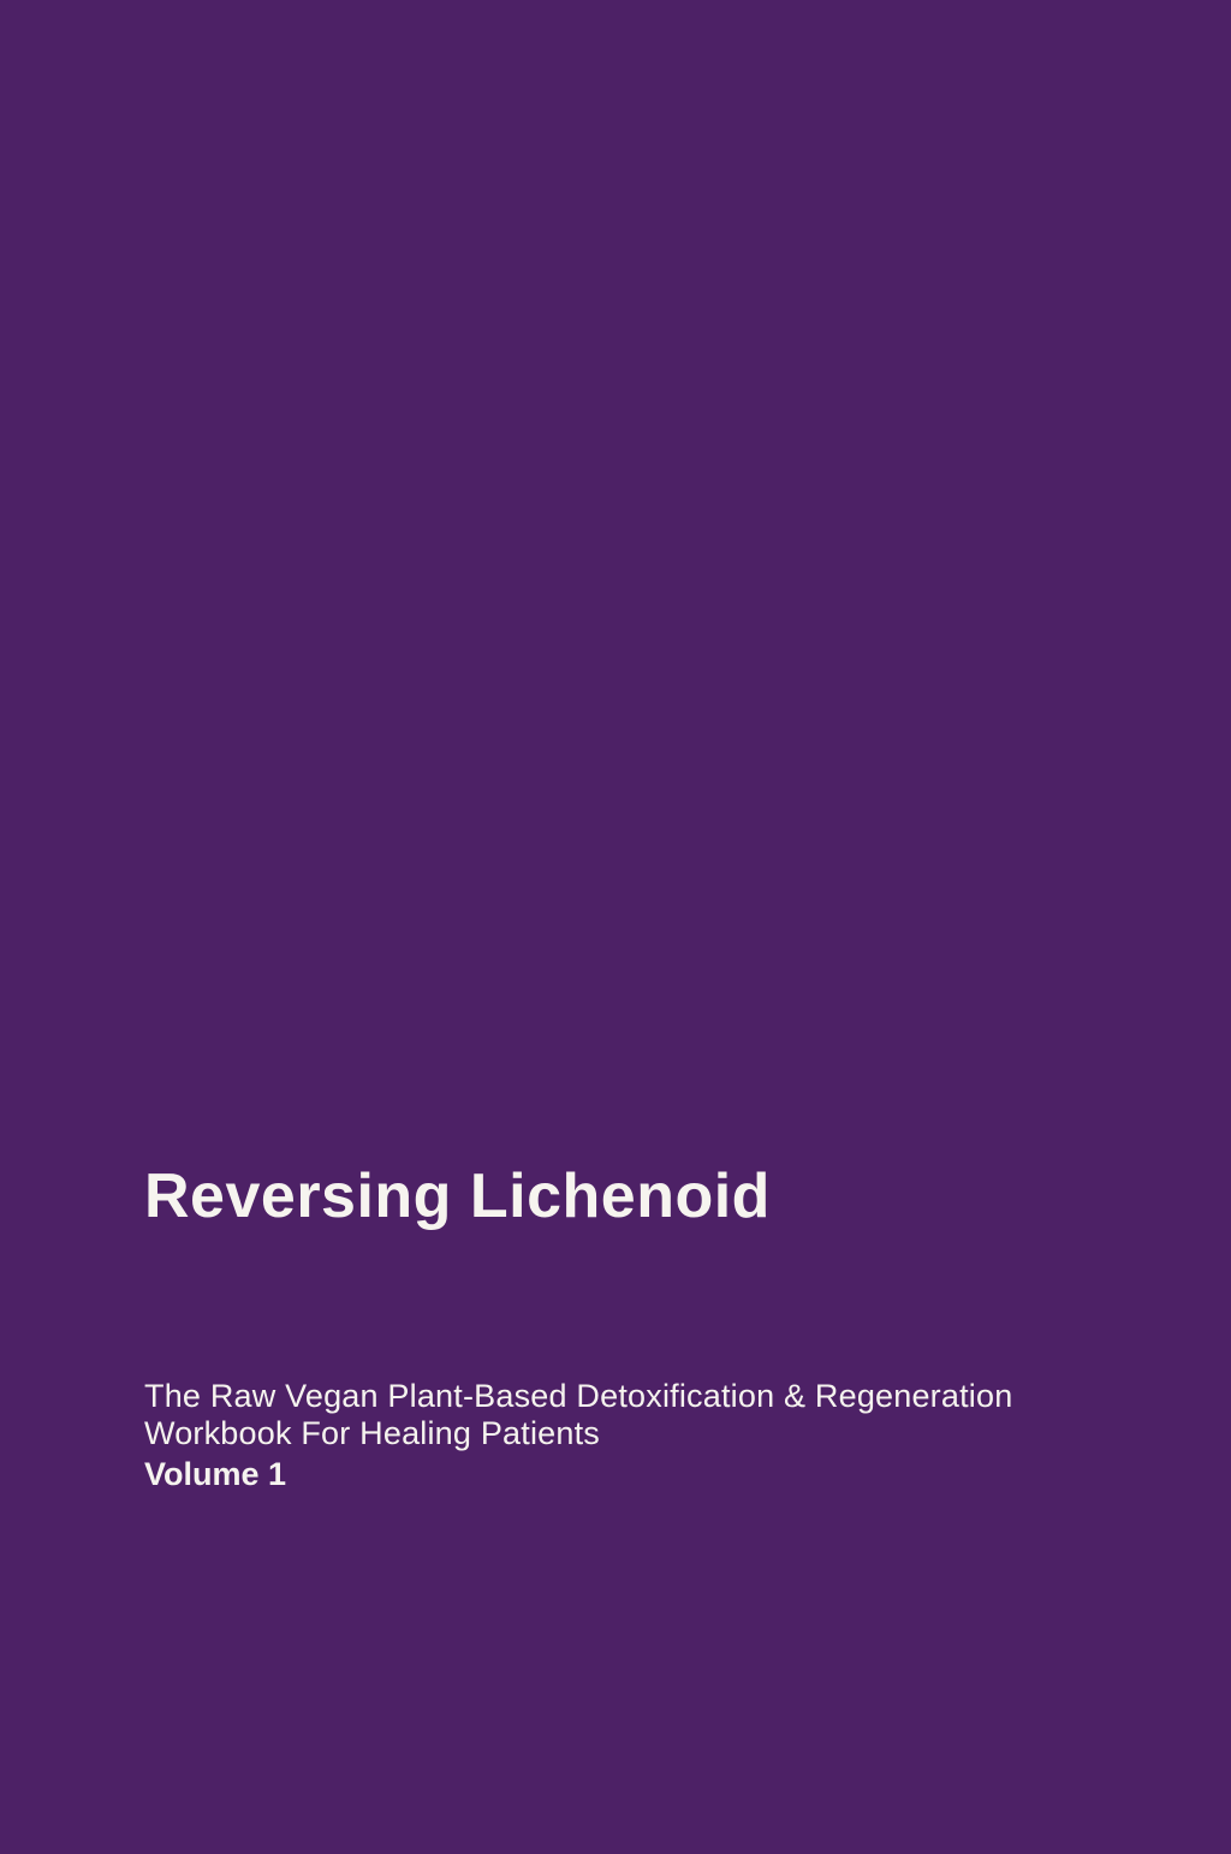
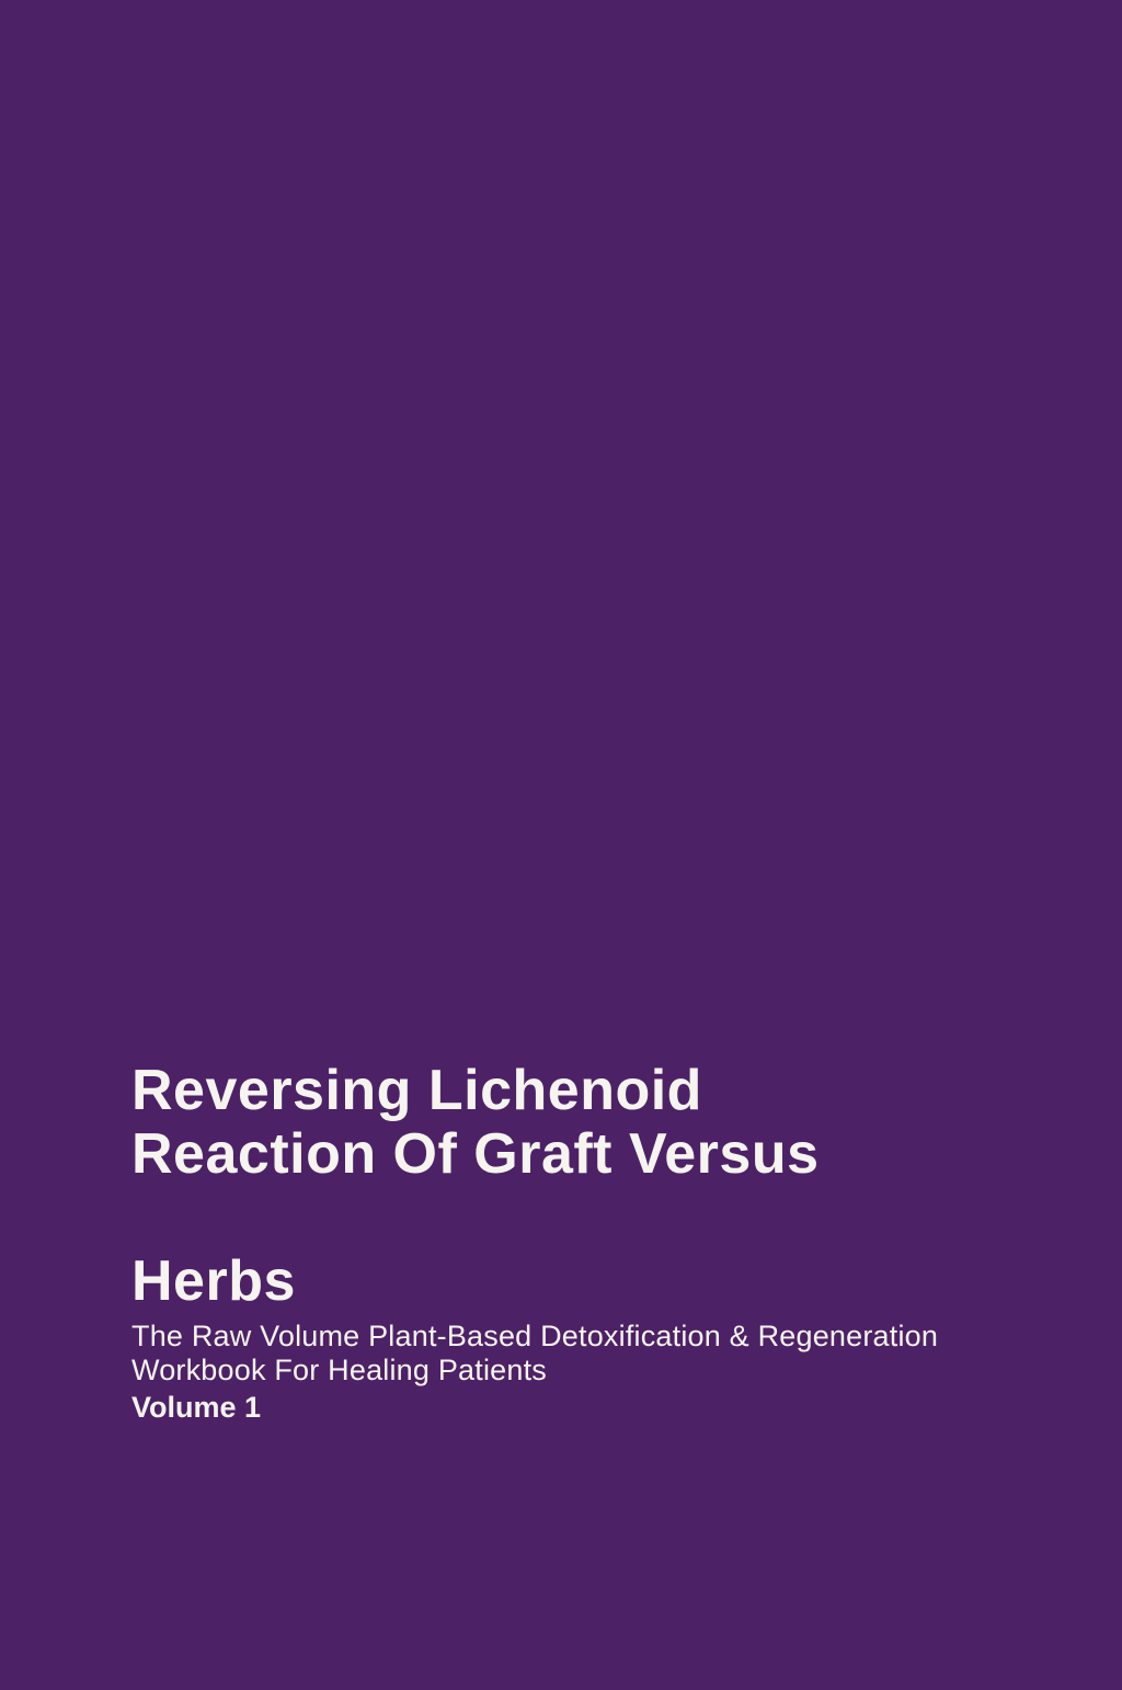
  Reversing Lichenoid
+ Reaction Of Graft Versus
+ Herbs
- The Raw Vegan Plant-Based Detoxification & Regeneration
+ The Raw Volume Plant-Based Detoxification & Regeneration
  Workbook For Healing Patients
  Volume 1
